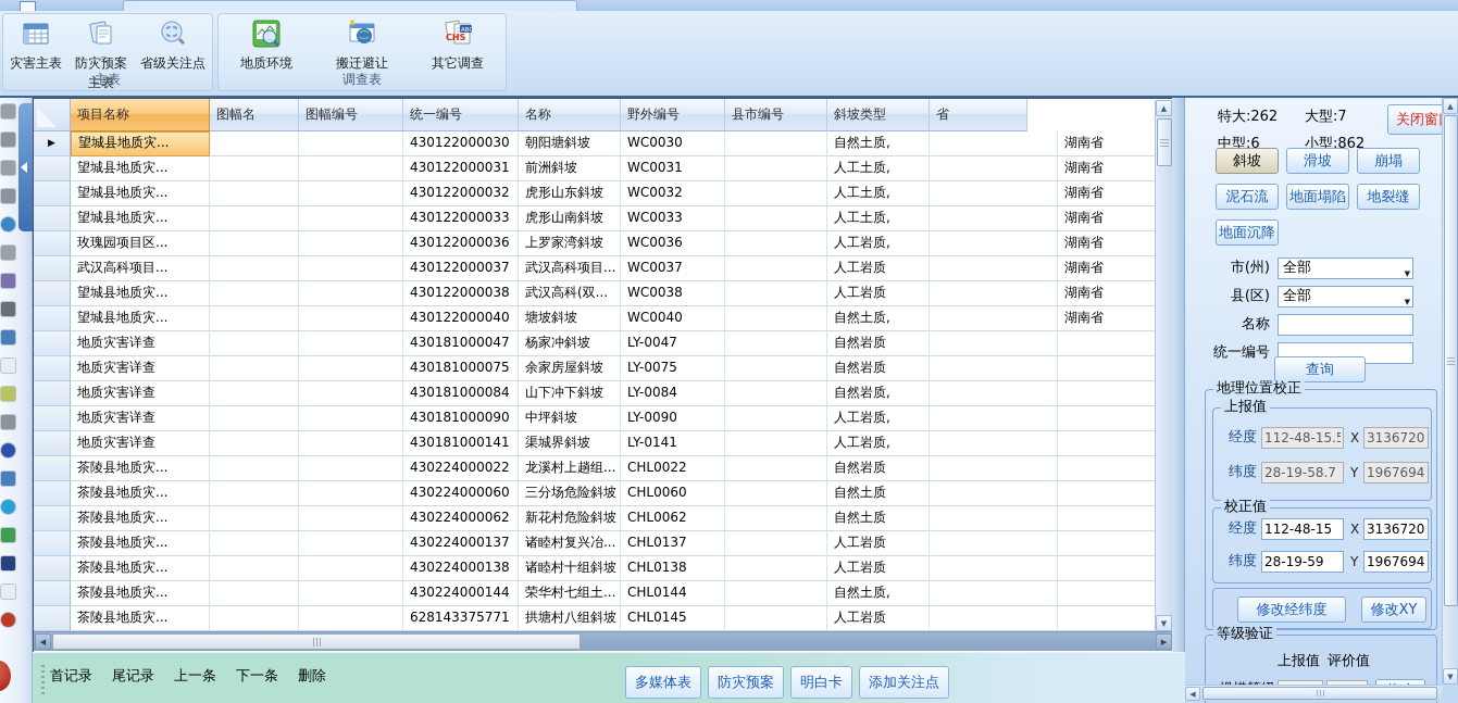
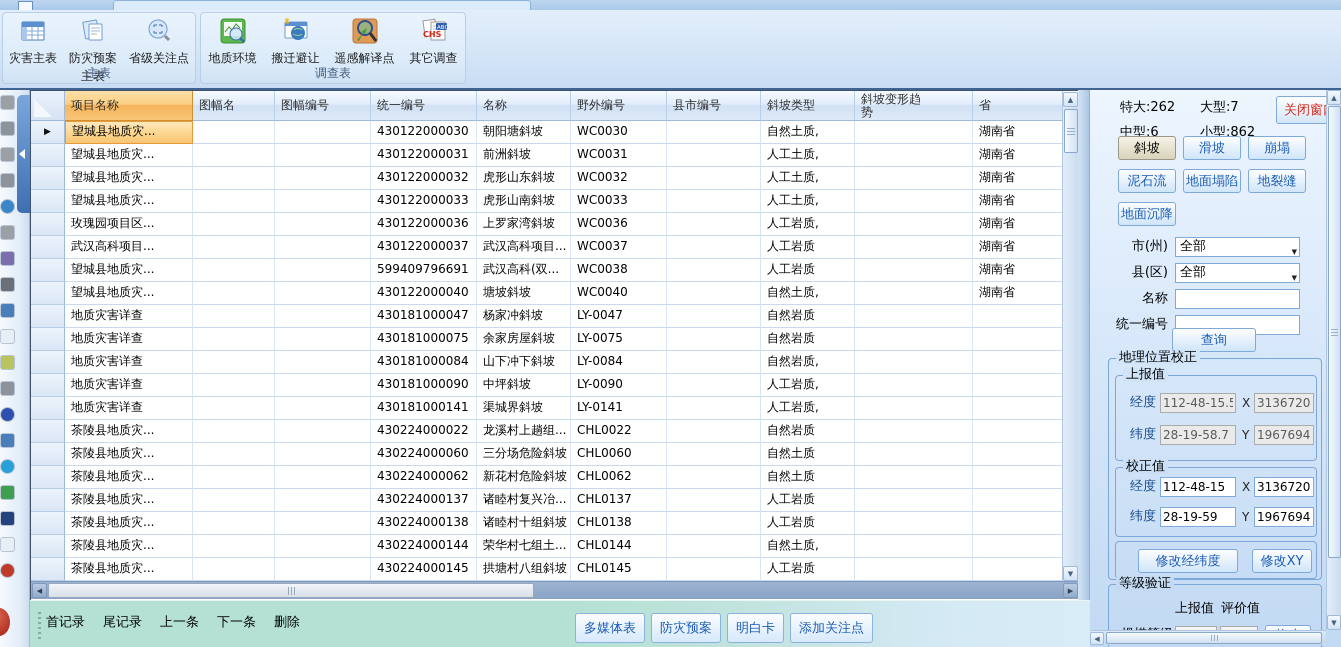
  灾害主表
  防灾预案
  主表
  省级关注点
  主表
  地质环境
  搬迁避让
+ 遥感解译点
  CHS
  其它调查
  调查表
  项目名称
  图幅名
  图幅编号
  统一编号
  名称
  野外编号
  县市编号
  斜坡类型
+ 斜坡变形趋势
  省
  ▶
  望城县地质灾...
  430122000030
  朝阳塘斜坡
  WC0030
  自然土质,
  湖南省
  望城县地质灾...
  430122000031
  前洲斜坡
  WC0031
  人工土质,
  湖南省
  望城县地质灾...
  430122000032
  虎形山东斜坡
  WC0032
  人工土质,
  湖南省
  望城县地质灾...
  430122000033
  虎形山南斜坡
  WC0033
  人工土质,
  湖南省
  玫瑰园项目区...
  430122000036
  上罗家湾斜坡
  WC0036
  人工岩质,
  湖南省
  武汉高科项目...
  430122000037
  武汉高科项目...
  WC0037
  人工岩质
  湖南省
  望城县地质灾...
- 430122000038
+ 599409796691
  武汉高科(双...
  WC0038
  人工岩质
  湖南省
  望城县地质灾...
  430122000040
  塘坡斜坡
  WC0040
  自然土质,
  湖南省
  地质灾害详查
  430181000047
  杨家冲斜坡
  LY-0047
  自然岩质
  地质灾害详查
  430181000075
  余家房屋斜坡
  LY-0075
  自然岩质
  地质灾害详查
  430181000084
  山下冲下斜坡
  LY-0084
  自然岩质,
  地质灾害详查
  430181000090
  中坪斜坡
  LY-0090
  人工岩质,
  地质灾害详查
  430181000141
  渠城界斜坡
  LY-0141
  人工岩质,
  茶陵县地质灾...
  430224000022
  龙溪村上趟组...
  CHL0022
  自然岩质
  茶陵县地质灾...
  430224000060
  三分场危险斜坡
  CHL0060
  自然土质
  茶陵县地质灾...
  430224000062
  新花村危险斜坡
  CHL0062
  自然土质
  茶陵县地质灾...
  430224000137
  诸睦村复兴冶...
  CHL0137
  人工岩质
  茶陵县地质灾...
  430224000138
  诸睦村十组斜坡
  CHL0138
  人工岩质
  茶陵县地质灾...
  430224000144
  荣华村七组土...
  CHL0144
  自然土质,
  茶陵县地质灾...
- 628143375771
+ 430224000145
  拱塘村八组斜坡
  CHL0145
  人工岩质
  ▲
  ▼
  ◀
  ▶
  特大:262
  大型:7
  中型:6
  小型:862
  关闭窗
  斜坡
  滑坡
  崩塌
  泥石流
  地面塌陷
  地裂缝
  地面沉降
  市(州)
  全部
  ▼
  县(区)
  全部
  ▼
  名称
  统一编号
  查询
  地理位置校正
  上报值
  经度
  112-48-15.5
  X
  3136720
  纬度
  28-19-58.7
  Y
  1967694
  校正值
  经度
  112-48-15
  X
  3136720
  纬度
  28-19-59
  Y
  1967694
  修改经纬度
  修改XY
  等级验证
  上报值
  评价值
  ▲
  ▼
  ◀
  首记录
  尾记录
  上一条
  下一条
  删除
  多媒体表
  防灾预案
  明白卡
  添加关注点
